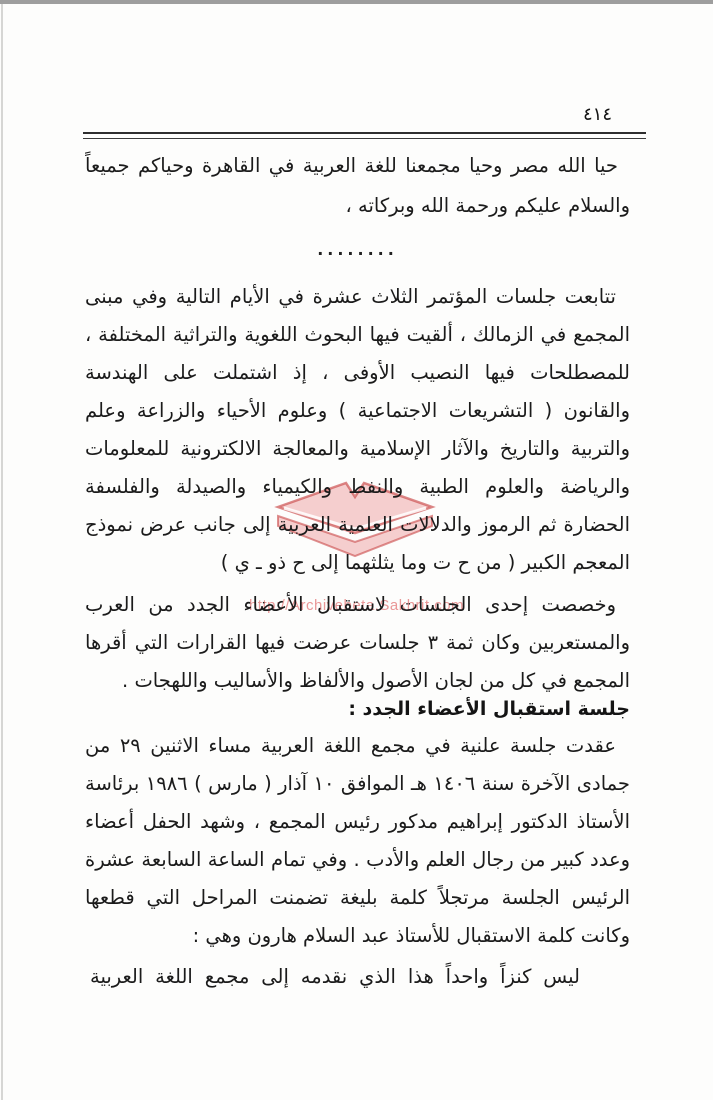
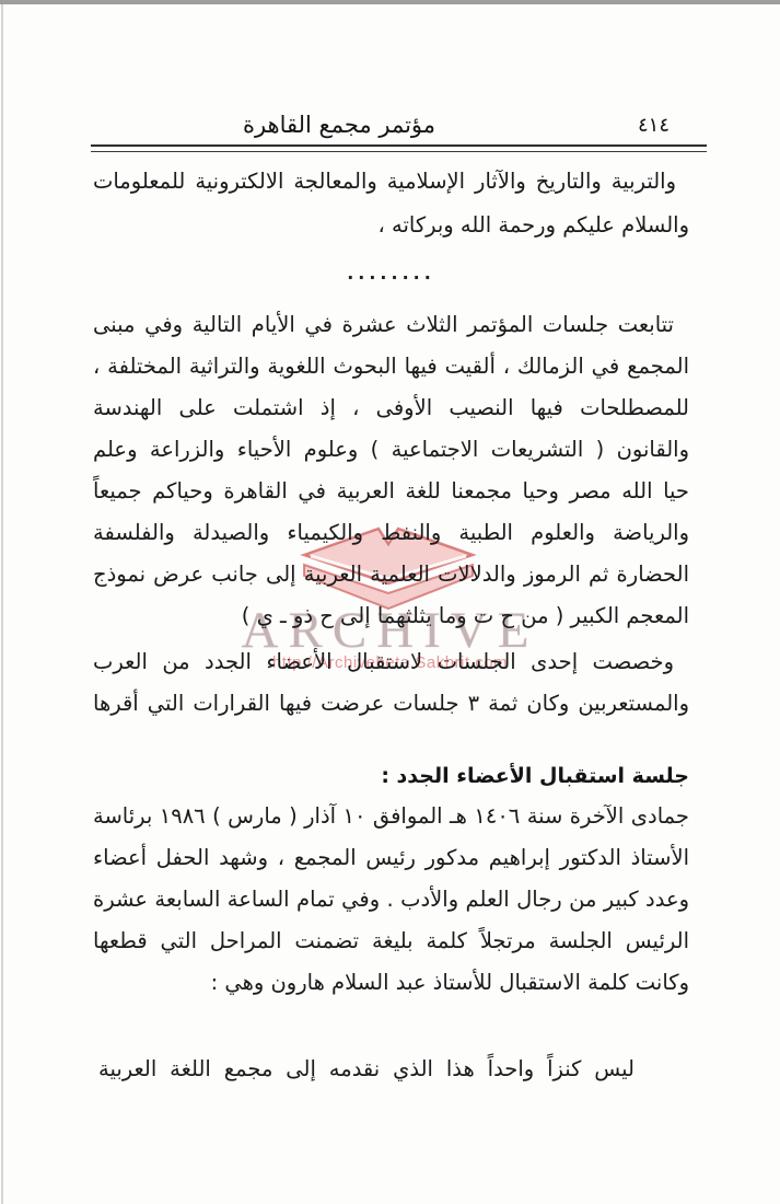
+ ARCHIVE
  http://Archivebeta.Sakhrit.com
+ مؤتمر مجمع القاهرة
  ٤١٤
- حيا الله مصر وحيا مجمعنا للغة العربية في القاهرة وحياكم جميعاً
+ والتربية والتاريخ والآثار الإسلامية والمعالجة الالكترونية للمعلومات
  والسلام عليكم ورحمة الله وبركاته ،
  ........
  تتابعت جلسات المؤتمر الثلاث عشرة في الأيام التالية وفي مبنى
  المجمع في الزمالك ، ألقيت فيها البحوث اللغوية والتراثية المختلفة ،
  للمصطلحات فيها النصيب الأوفى ، إذ اشتملت على الهندسة
  والقانون ( التشريعات الاجتماعية ) وعلوم الأحياء والزراعة وعلم
- والتربية والتاريخ والآثار الإسلامية والمعالجة الالكترونية للمعلومات
+ حيا الله مصر وحيا مجمعنا للغة العربية في القاهرة وحياكم جميعاً
  والرياضة والعلوم الطبية والنفط والكيمياء والصيدلة والفلسفة
  الحضارة ثم الرموز والدلالات العلمية العربية إلى جانب عرض نموذج
  المعجم الكبير ( من ح ت وما يثلثهما إلى ح ذو ـ ي )
  وخصصت إحدى الجلسات لاستقبال الأعضاء الجدد من العرب
  والمستعربين وكان ثمة ٣ جلسات عرضت فيها القرارات التي أقرها
- المجمع في كل من لجان الأصول والألفاظ والأساليب واللهجات .
  جلسة استقبال الأعضاء الجدد :
- عقدت جلسة علنية في مجمع اللغة العربية مساء الاثنين ٢٩ من
  جمادى الآخرة سنة ١٤٠٦ هـ الموافق ١٠ آذار ( مارس ) ١٩٨٦ برئاسة
  الأستاذ الدكتور إبراهيم مدكور رئيس المجمع ، وشهد الحفل أعضاء
  وعدد كبير من رجال العلم والأدب . وفي تمام الساعة السابعة عشرة
  الرئيس الجلسة مرتجلاً كلمة بليغة تضمنت المراحل التي قطعها
  وكانت كلمة الاستقبال للأستاذ عبد السلام هارون وهي :
  ليس كنزاً واحداً هذا الذي نقدمه إلى مجمع اللغة العربية
